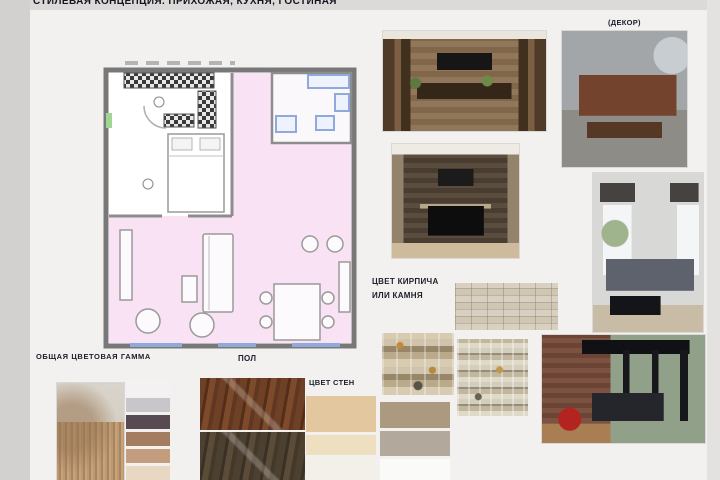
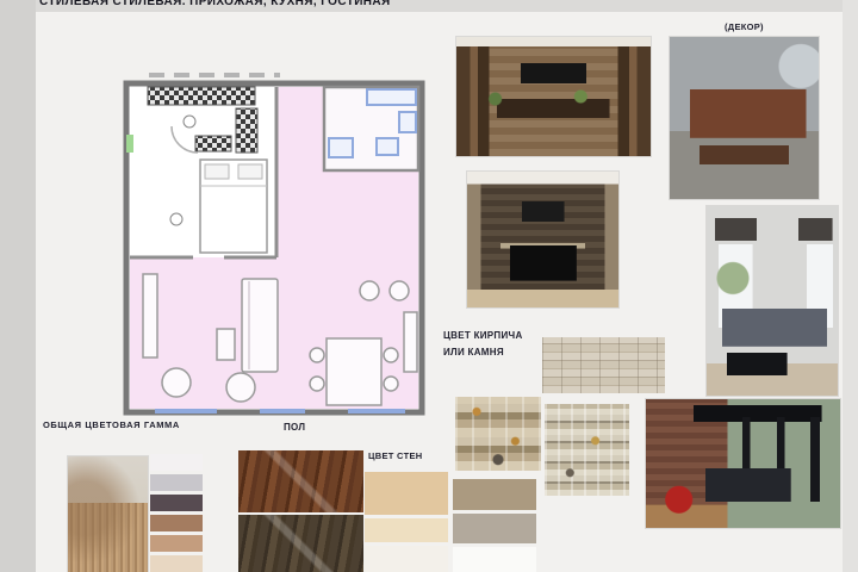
- СТИЛЕВАЯ КОНЦЕПЦИЯ. ПРИХОЖАЯ, КУХНЯ, ГОСТИНАЯ
+ СТИЛЕВАЯ СТИЛЕВАЯ. ПРИХОЖАЯ, КУХНЯ, ГОСТИНАЯ
  (ДЕКОР)
  ЦВЕТ КИРПИЧА
  ИЛИ КАМНЯ
  ОБЩАЯ ЦВЕТОВАЯ ГАММА
  ПОЛ
  ЦВЕТ СТЕН
